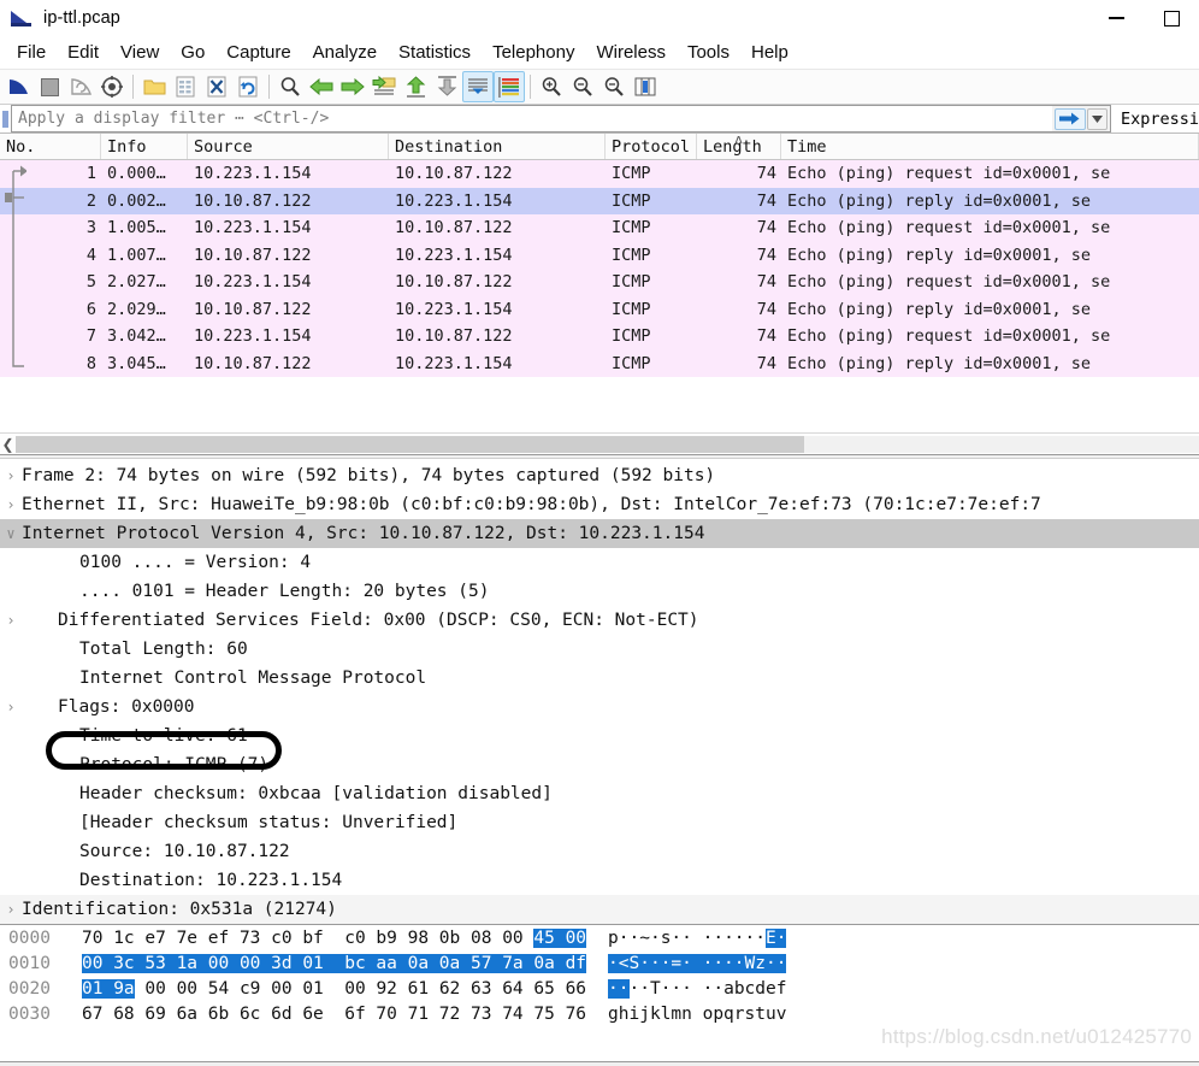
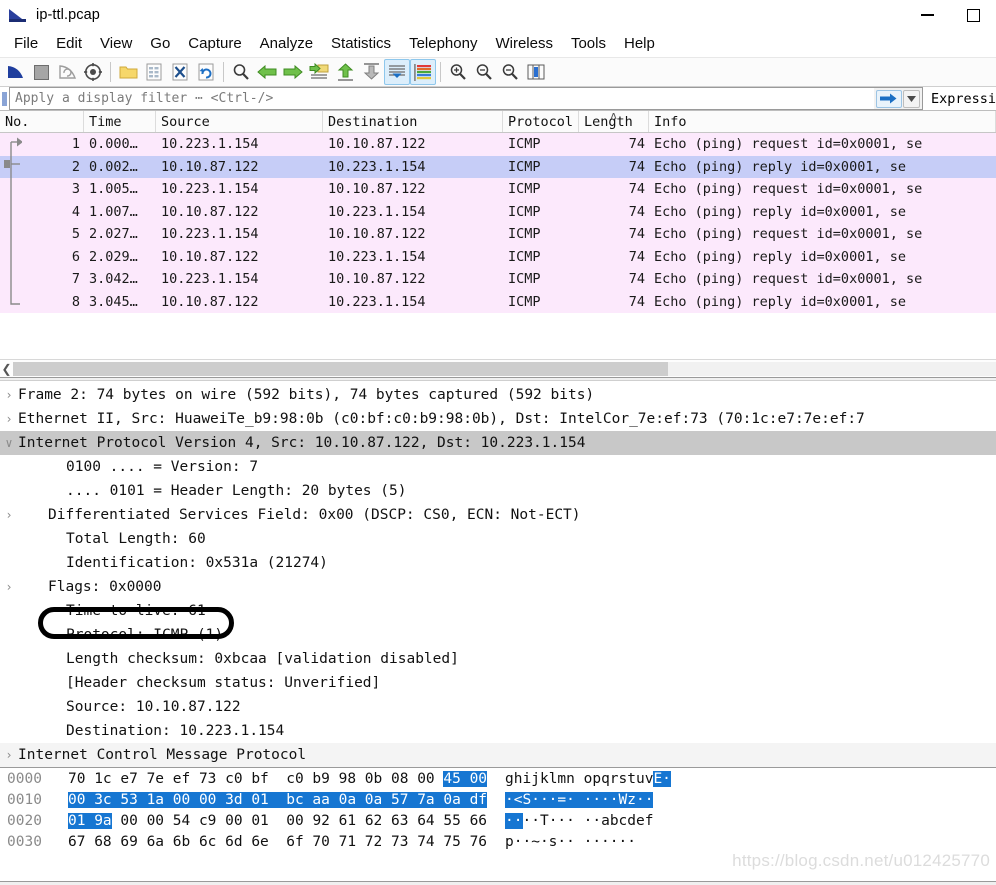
  ip-ttl.pcap
  File
  Edit
  View
  Go
  Capture
  Analyze
  Statistics
  Telephony
  Wireless
  Tools
  Help
  Apply a display filter ⋯ <Ctrl-/>
  Expressi
  No.
- Info
+ Time
  Source
  Destination
  Protocol
  Length
  ʌ
- Time
+ Info
  1
  0.000…
  10.223.1.154
  10.10.87.122
  ICMP
  74
  Echo (ping) request id=0x0001, se
  2
  0.002…
  10.10.87.122
  10.223.1.154
  ICMP
  74
  Echo (ping) reply id=0x0001, se
  3
  1.005…
  10.223.1.154
  10.10.87.122
  ICMP
  74
  Echo (ping) request id=0x0001, se
  4
  1.007…
  10.10.87.122
  10.223.1.154
  ICMP
  74
  Echo (ping) reply id=0x0001, se
  5
  2.027…
  10.223.1.154
  10.10.87.122
  ICMP
  74
  Echo (ping) request id=0x0001, se
  6
  2.029…
  10.10.87.122
  10.223.1.154
  ICMP
  74
  Echo (ping) reply id=0x0001, se
  7
  3.042…
  10.223.1.154
  10.10.87.122
  ICMP
  74
  Echo (ping) request id=0x0001, se
  8
  3.045…
  10.10.87.122
  10.223.1.154
  ICMP
  74
  Echo (ping) reply id=0x0001, se
  ❮
  ›
  Frame 2: 74 bytes on wire (592 bits), 74 bytes captured (592 bits)
  ›
  Ethernet II, Src: HuaweiTe_b9:98:0b (c0:bf:c0:b9:98:0b), Dst: IntelCor_7e:ef:73 (70:1c:e7:7e:ef:7
  ∨
  Internet Protocol Version 4, Src: 10.10.87.122, Dst: 10.223.1.154
- 0100 .... = Version: 4
+ 0100 .... = Version: 7
  .... 0101 = Header Length: 20 bytes (5)
  ›
  Differentiated Services Field: 0x00 (DSCP: CS0, ECN: Not-ECT)
  Total Length: 60
- Internet Control Message Protocol
+ Identification: 0x531a (21274)
  ›
  Flags: 0x0000
  Time to live: 61
- Protocol: ICMP (7)
+ Protocol: ICMP (1)
- Header checksum: 0xbcaa [validation disabled]
+ Length checksum: 0xbcaa [validation disabled]
  [Header checksum status: Unverified]
  Source: 10.10.87.122
  Destination: 10.223.1.154
  ›
- Identification: 0x531a (21274)
+ Internet Control Message Protocol
  0000
  70 1c e7 7e ef 73 c0 bf c0 b9 98 0b 08 00 45 00
- p··~·s·· ······E·
+ ghijklmn opqrstuvE·
  0010
  00 3c 53 1a 00 00 3d 01 bc aa 0a 0a 57 7a 0a df
  ·<S···=· ····Wz··
  0020
- 01 9a 00 00 54 c9 00 01 00 92 61 62 63 64 65 66
+ 01 9a 00 00 54 c9 00 01 00 92 61 62 63 64 55 66
  ····T··· ··abcdef
  0030
  67 68 69 6a 6b 6c 6d 6e 6f 70 71 72 73 74 75 76
- ghijklmn opqrstuv
+ p··~·s·· ······
  https://blog.csdn.net/u012425770
